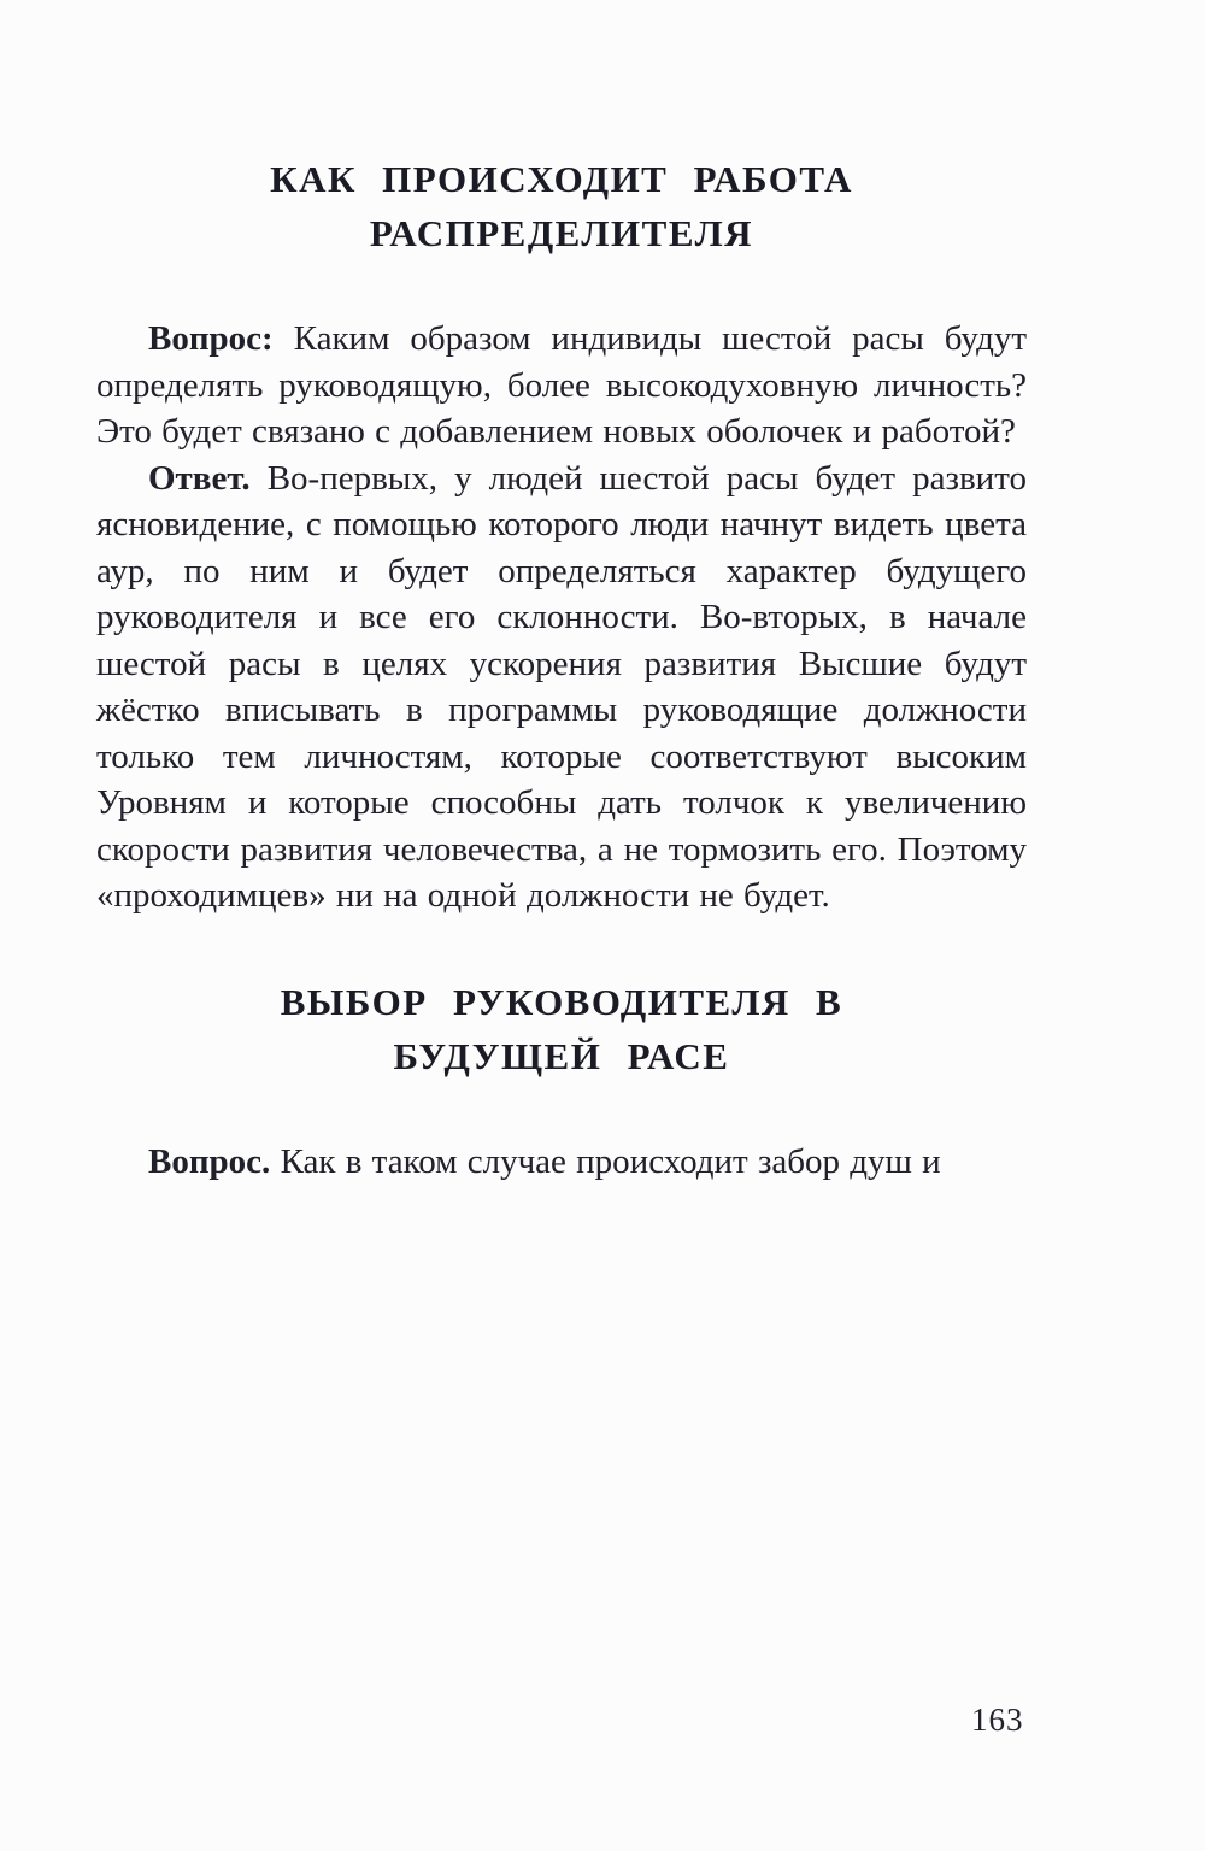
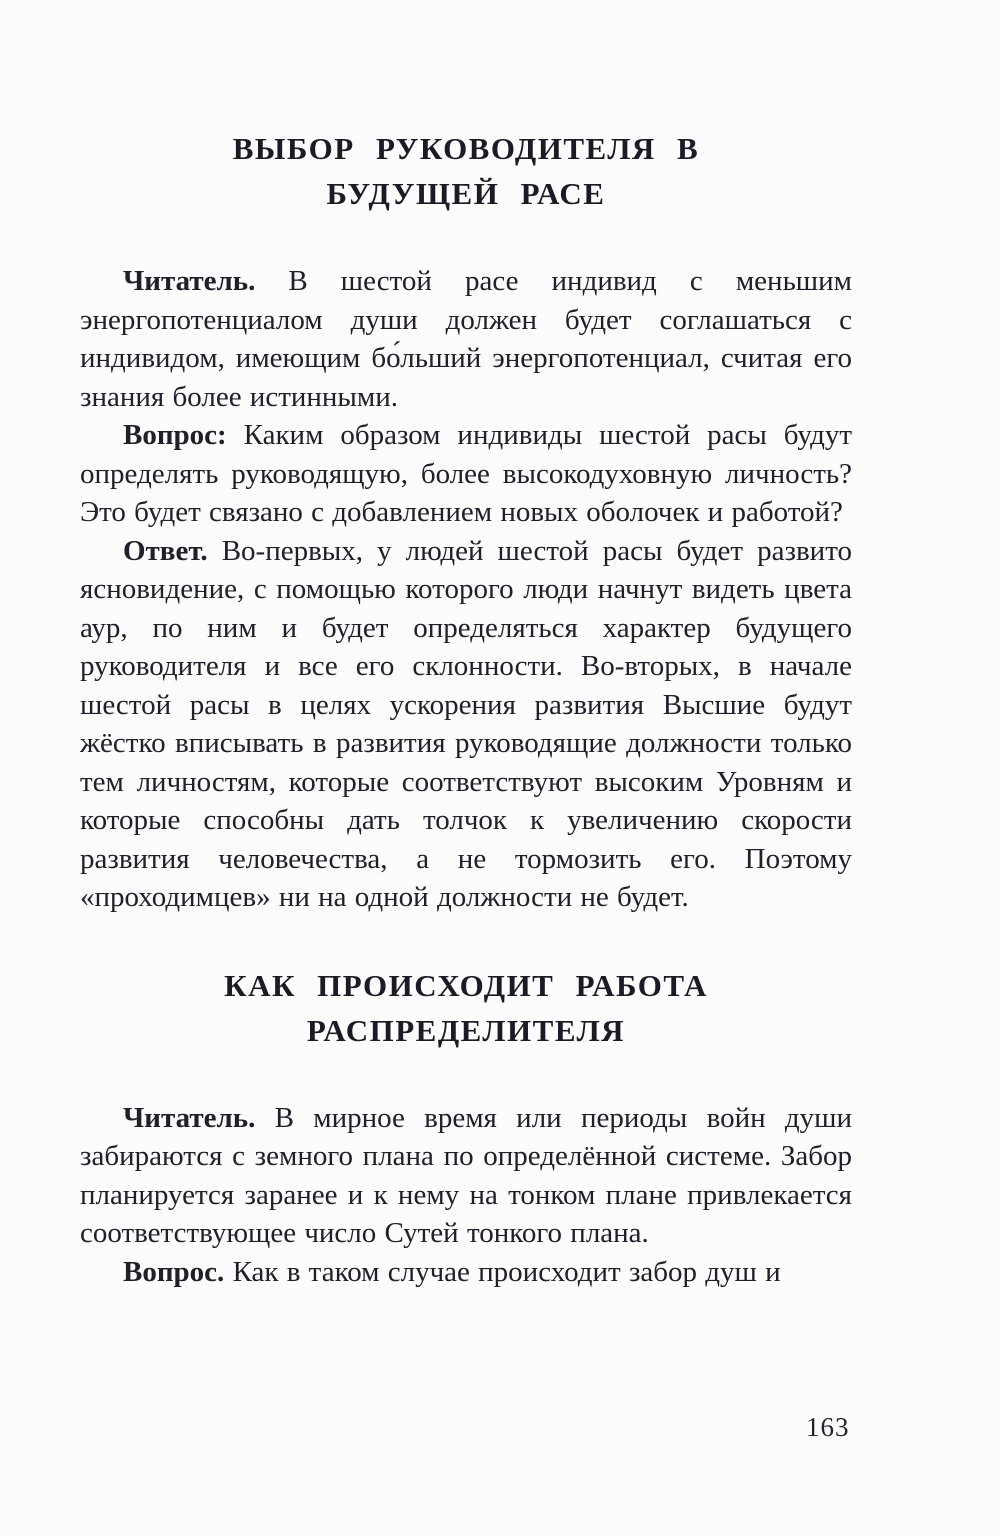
- КАК ПРОИСХОДИТ РАБОТА
+ ВЫБОР РУКОВОДИТЕЛЯ В
- РАСПРЕДЕЛИТЕЛЯ
+ БУДУЩЕЙ РАСЕ
+ Читатель. В шестой расе индивид с меньшим энергопотенциалом души должен будет соглашаться с индивидом, имеющим бо́льший энергопотенциал, считая его знания более истинными.
  Вопрос: Каким образом индивиды шестой расы будут определять руководящую, более высокодуховную личность? Это будет связано с добавлением новых оболочек и работой?
- Ответ. Во-первых, у людей шестой расы будет развито ясновидение, с помощью которого люди начнут видеть цвета аур, по ним и будет определяться характер будущего руководителя и все его склонности. Во-вторых, в начале шестой расы в целях ускорения развития Высшие будут жёстко вписывать в программы руководящие должности только тем личностям, которые соответствуют высоким Уровням и которые способны дать толчок к увеличению скорости развития человечества, а не тормозить его. Поэтому «проходимцев» ни на одной должности не будет.
+ Ответ. Во-первых, у людей шестой расы будет развито ясновидение, с помощью которого люди начнут видеть цвета аур, по ним и будет определяться характер будущего руководителя и все его склонности. Во-вторых, в начале шестой расы в целях ускорения развития Высшие будут жёстко вписывать в развития руководящие должности только тем личностям, которые соответствуют высоким Уровням и которые способны дать толчок к увеличению скорости развития человечества, а не тормозить его. Поэтому «проходимцев» ни на одной должности не будет.
- ВЫБОР РУКОВОДИТЕЛЯ В
+ КАК ПРОИСХОДИТ РАБОТА
- БУДУЩЕЙ РАСЕ
+ РАСПРЕДЕЛИТЕЛЯ
+ Читатель. В мирное время или периоды войн души забираются с земного плана по определённой системе. Забор планируется заранее и к нему на тонком плане привлекается соответствующее число Сутей тонкого плана.
  Вопрос. Как в таком случае происходит забор душ и
  163
